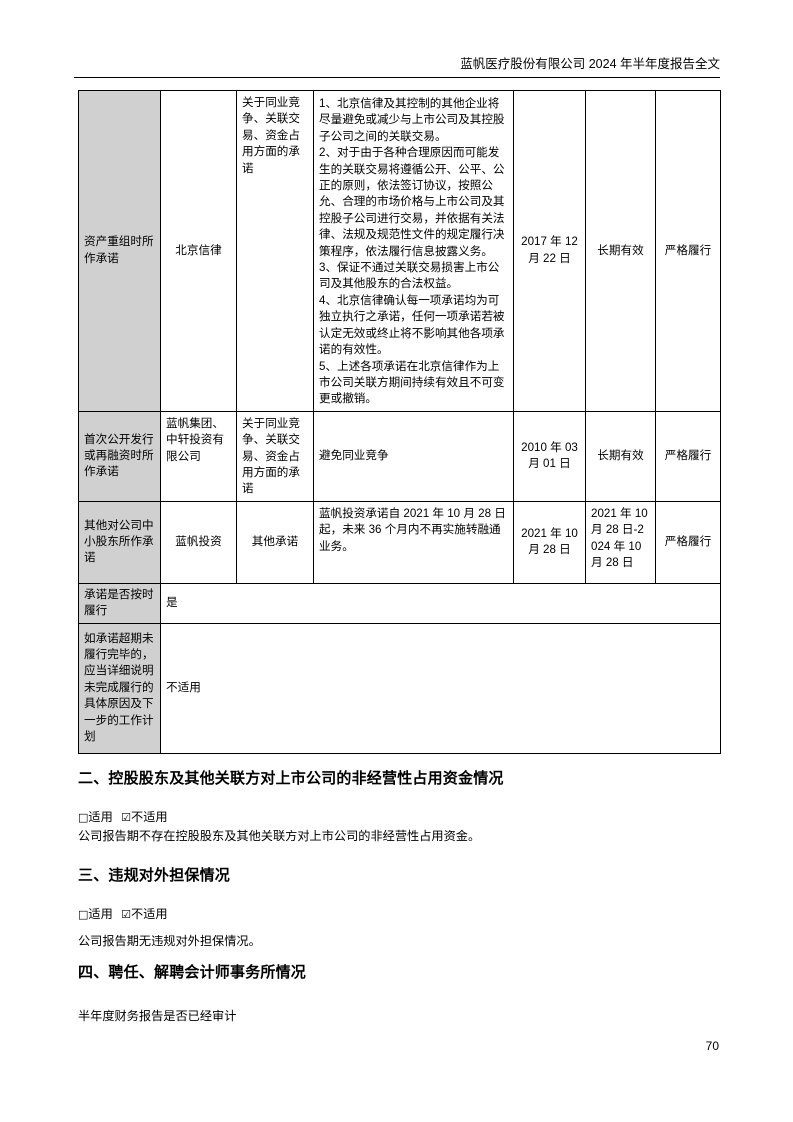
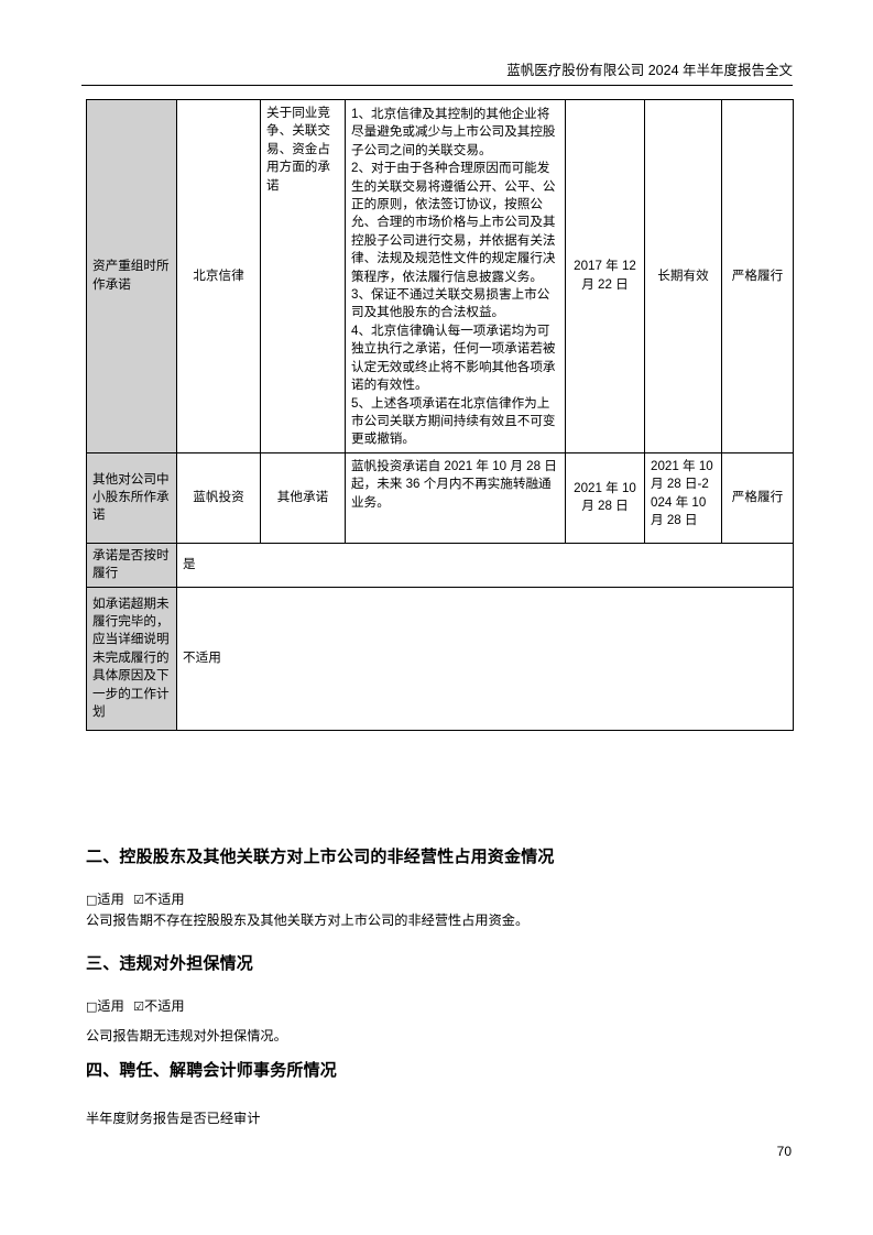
  蓝帆医疗股份有限公司 2024 年半年度报告全文
  资产重组时所作承诺	北京信律	关于同业竞争、关联交易、资金占用方面的承诺	1、北京信律及其控制的其他企业将尽量避免或减少与上市公司及其控股子公司之间的关联交易。 2、对于由于各种合理原因而可能发生的关联交易将遵循公开、公平、公正的原则，依法签订协议，按照公允、合理的市场价格与上市公司及其控股子公司进行交易，并依据有关法律、法规及规范性文件的规定履行决策程序，依法履行信息披露义务。 3、保证不通过关联交易损害上市公司及其他股东的合法权益。 4、北京信律确认每一项承诺均为可独立执行之承诺，任何一项承诺若被认定无效或终止将不影响其他各项承诺的有效性。 5、上述各项承诺在北京信律作为上市公司关联方期间持续有效且不可变更或撤销。	2017 年 12 月 22 日	长期有效	严格履行
- 首次公开发行或再融资时所作承诺	蓝帆集团、中轩投资有限公司	关于同业竞争、关联交易、资金占用方面的承诺	避免同业竞争	2010 年 03 月 01 日	长期有效	严格履行
  其他对公司中小股东所作承诺	蓝帆投资	其他承诺	蓝帆投资承诺自 2021 年 10 月 28 日起，未来 36 个月内不再实施转融通业务。	2021 年 10 月 28 日	2021 年 10 月 28 日-2024 年 10 月 28 日	严格履行
  承诺是否按时履行	是
  如承诺超期未履行完毕的，应当详细说明未完成履行的具体原因及下一步的工作计划	不适用
  二、控股股东及其他关联方对上市公司的非经营性占用资金情况
  □适用 ☑不适用
  公司报告期不存在控股股东及其他关联方对上市公司的非经营性占用资金。
  三、违规对外担保情况
  □适用 ☑不适用
  公司报告期无违规对外担保情况。
  四、聘任、解聘会计师事务所情况
  半年度财务报告是否已经审计
  70
